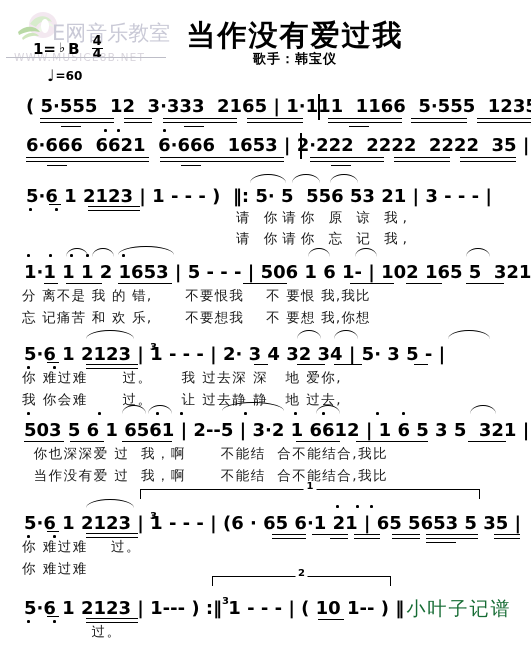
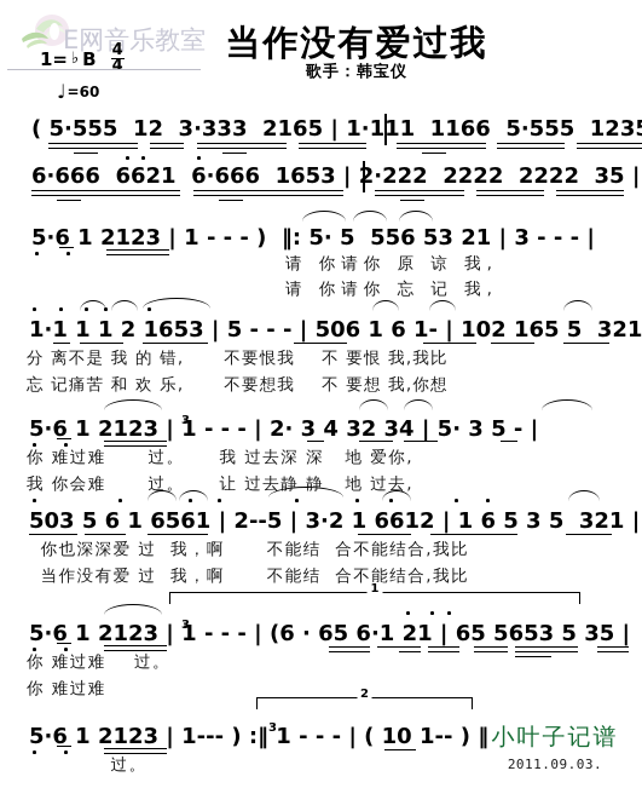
  E网音乐教室
- WWW.MUSICE8B.NET
  当作没有爱过我
  歌手：韩宝仪
  1=
  ♭
  B
  4
  4
  ♩
  =60
  ( 5·555 12 3·333 2165 | 1·111 1166 5·555 123
  6·666 6621 6·666 1653 | 2·222 2222 2222 35 |
  5·6 1 2123 | 1 - - - ) ‖: 5· 5 556 53 21 | 3 - - - |
  请 你请你 原 谅 我,
  请 你请你 忘 记 我,
  1·1 1 1 2 1653 | 5 - - - | 506 1 6 1- | 102 165 5 321
  分 离不是 我 的 错, 不要恨我 不 要恨 我,我比
  忘 记痛苦 和 欢 乐, 不要想我 不 要想 我,你想
  5·6 1 2123 | 1 - - - | 2· 3 4 32 34 | 5· 3 5 - |
  3
  你 难过难 过。 我 过去深 深 地 爱你,
  我 你会难 过。 让 过去静 静 地 过去,
  503 5 6 1 6561 | 2--5 | 3·2 1 6612 | 1 6 5 3 5 321 |
  你也深深爱 过 我，啊 不能结 合不能结合,我比
  当作没有爱 过 我，啊 不能结 合不能结合,我比
  1
  5·6 1 2123 | 1 - - - | (6 · 65 6·1 21 | 65 5653 5 35 |
  3
  你 难过难 过。
  你 难过难
  2
  5·6 1 2123 | 1--- ) :‖ 1 - - - | ( 10 1-- ) ‖
  3
  过。
  小叶子记谱
+ 2011.09.03.
